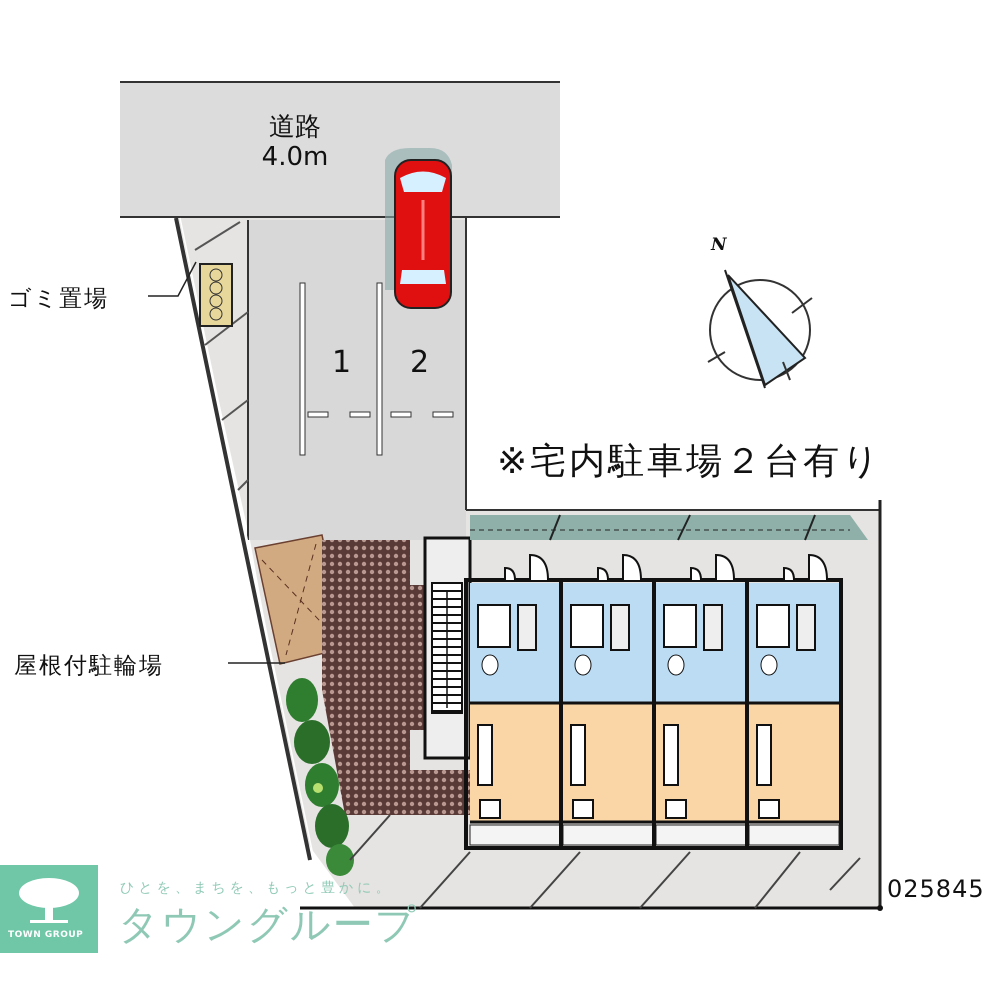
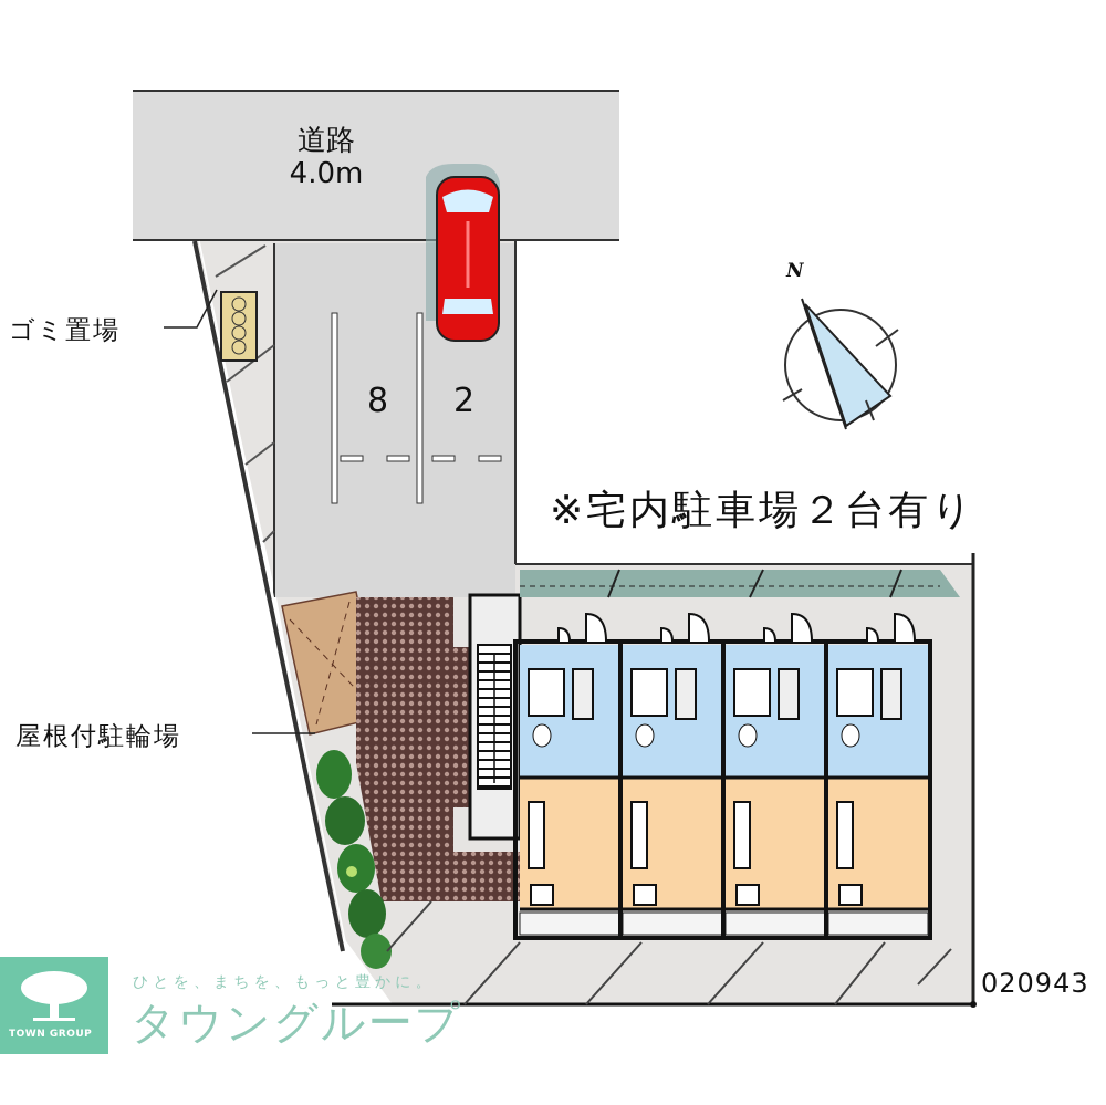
  道路
  4.0m
  ゴミ置場
  屋根付駐輪場
- 1
+ 8
  2
  ※宅内駐車場２台有り
  N
- 025845
+ 020943
  TOWN GROUP
  ひとを、まちを、もっと豊かに。
  タウングループ
